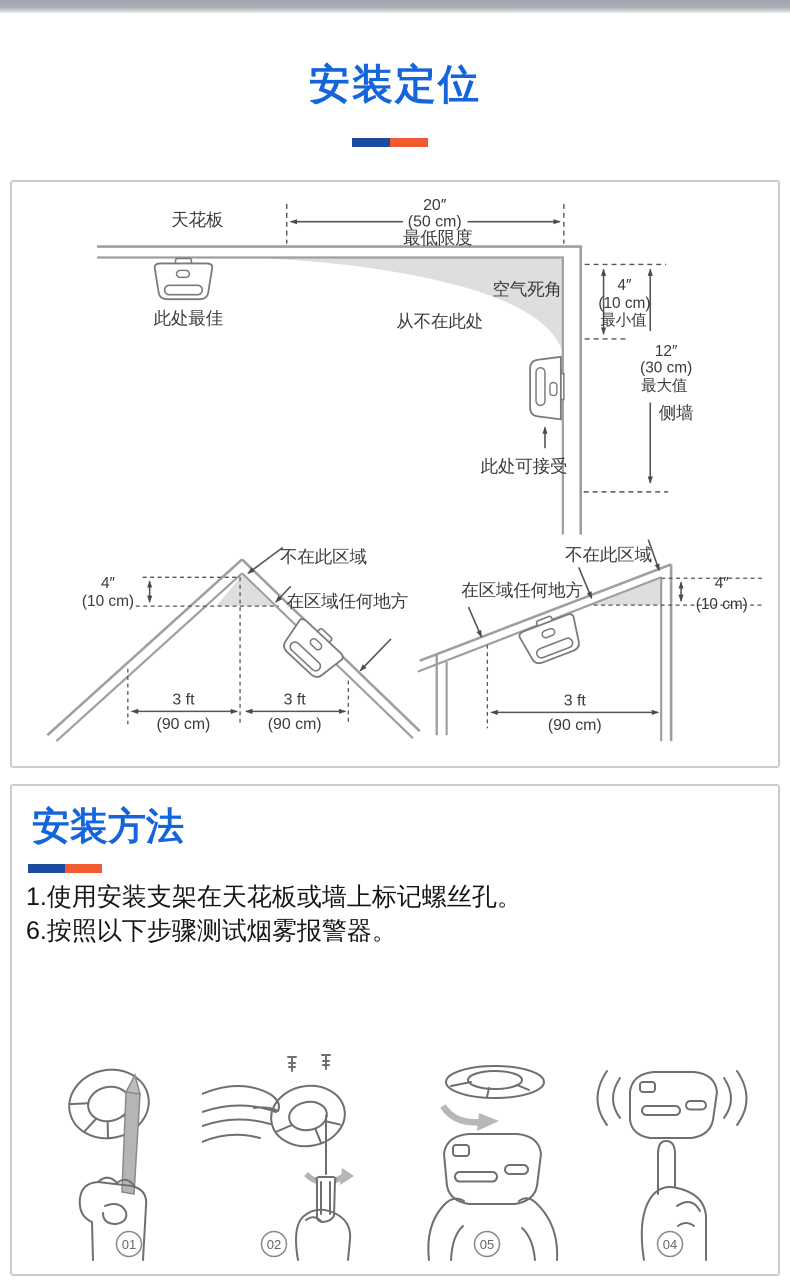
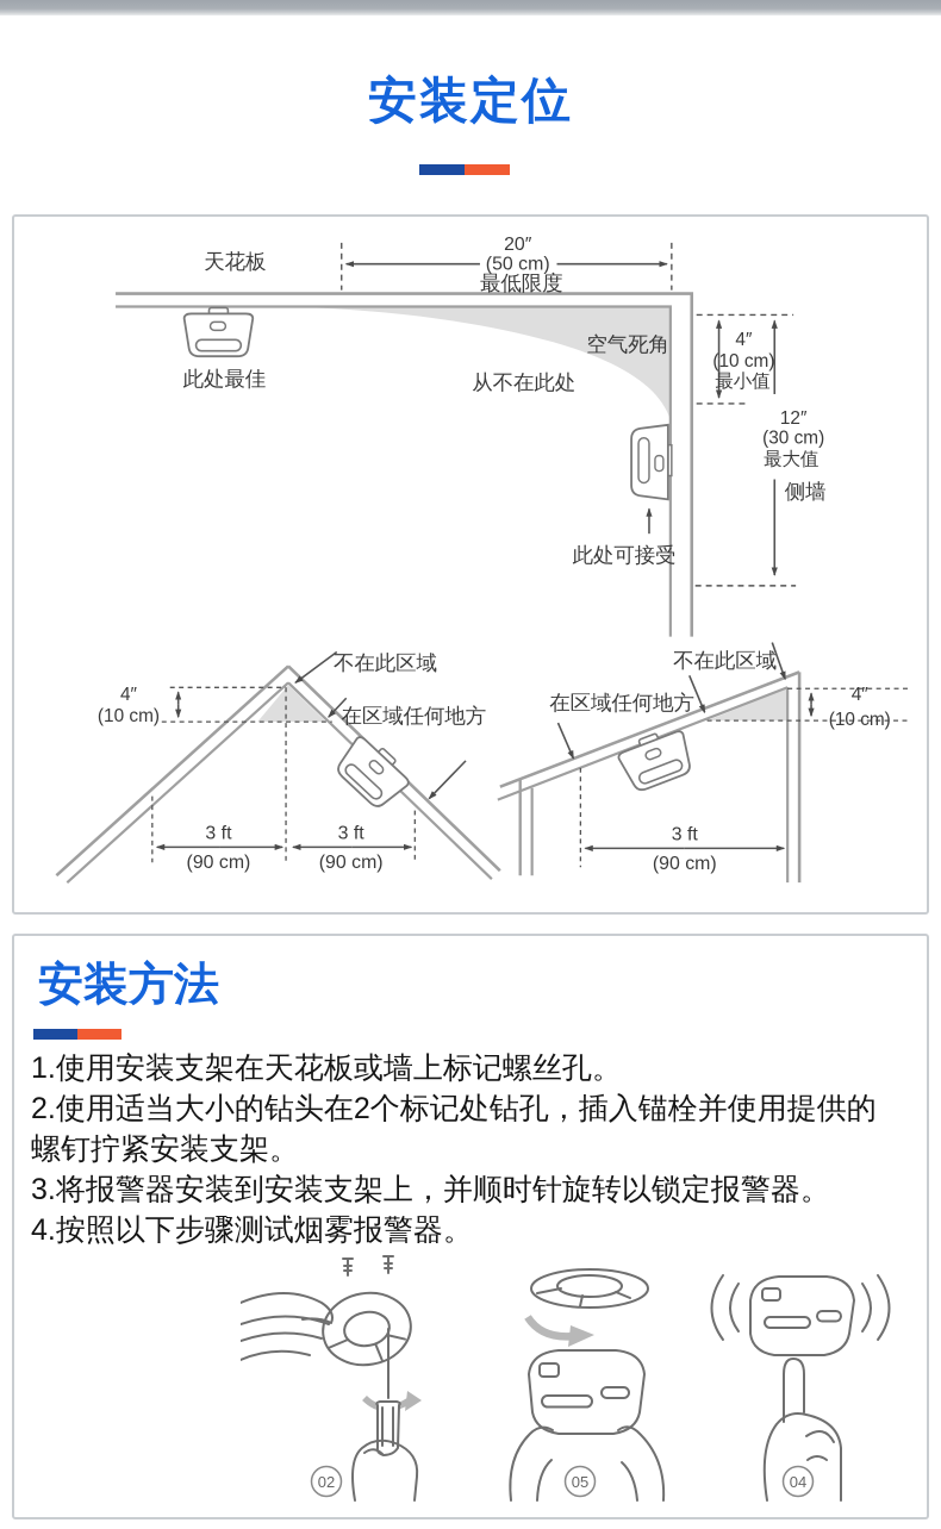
  安装定位
  20″
  (50 cm)
  最低限度
  天花板
  此处最佳
  空气死角
  从不在此处
  4″
  (10 cm)
  最小值
  12″
  (30 cm)
  最大值
  侧墙
  此处可接受
  4″
  (10 cm)
  不在此区域
  在区域任何地方
  3 ft
  (90 cm)
  3 ft
  (90 cm)
  4″
  (10 cm)
  不在此区域
  在区域任何地方
  3 ft
  (90 cm)
  安装方法
  1.使用安装支架在天花板或墙上标记螺丝孔。
+ 2.使用适当大小的钻头在2个标记处钻孔，插入锚栓并使用提供的螺钉拧紧安装支架。
+ 3.将报警器安装到安装支架上，并顺时针旋转以锁定报警器。
- 6.按照以下步骤测试烟雾报警器。
+ 4.按照以下步骤测试烟雾报警器。
- 01
  02
  05
  04
